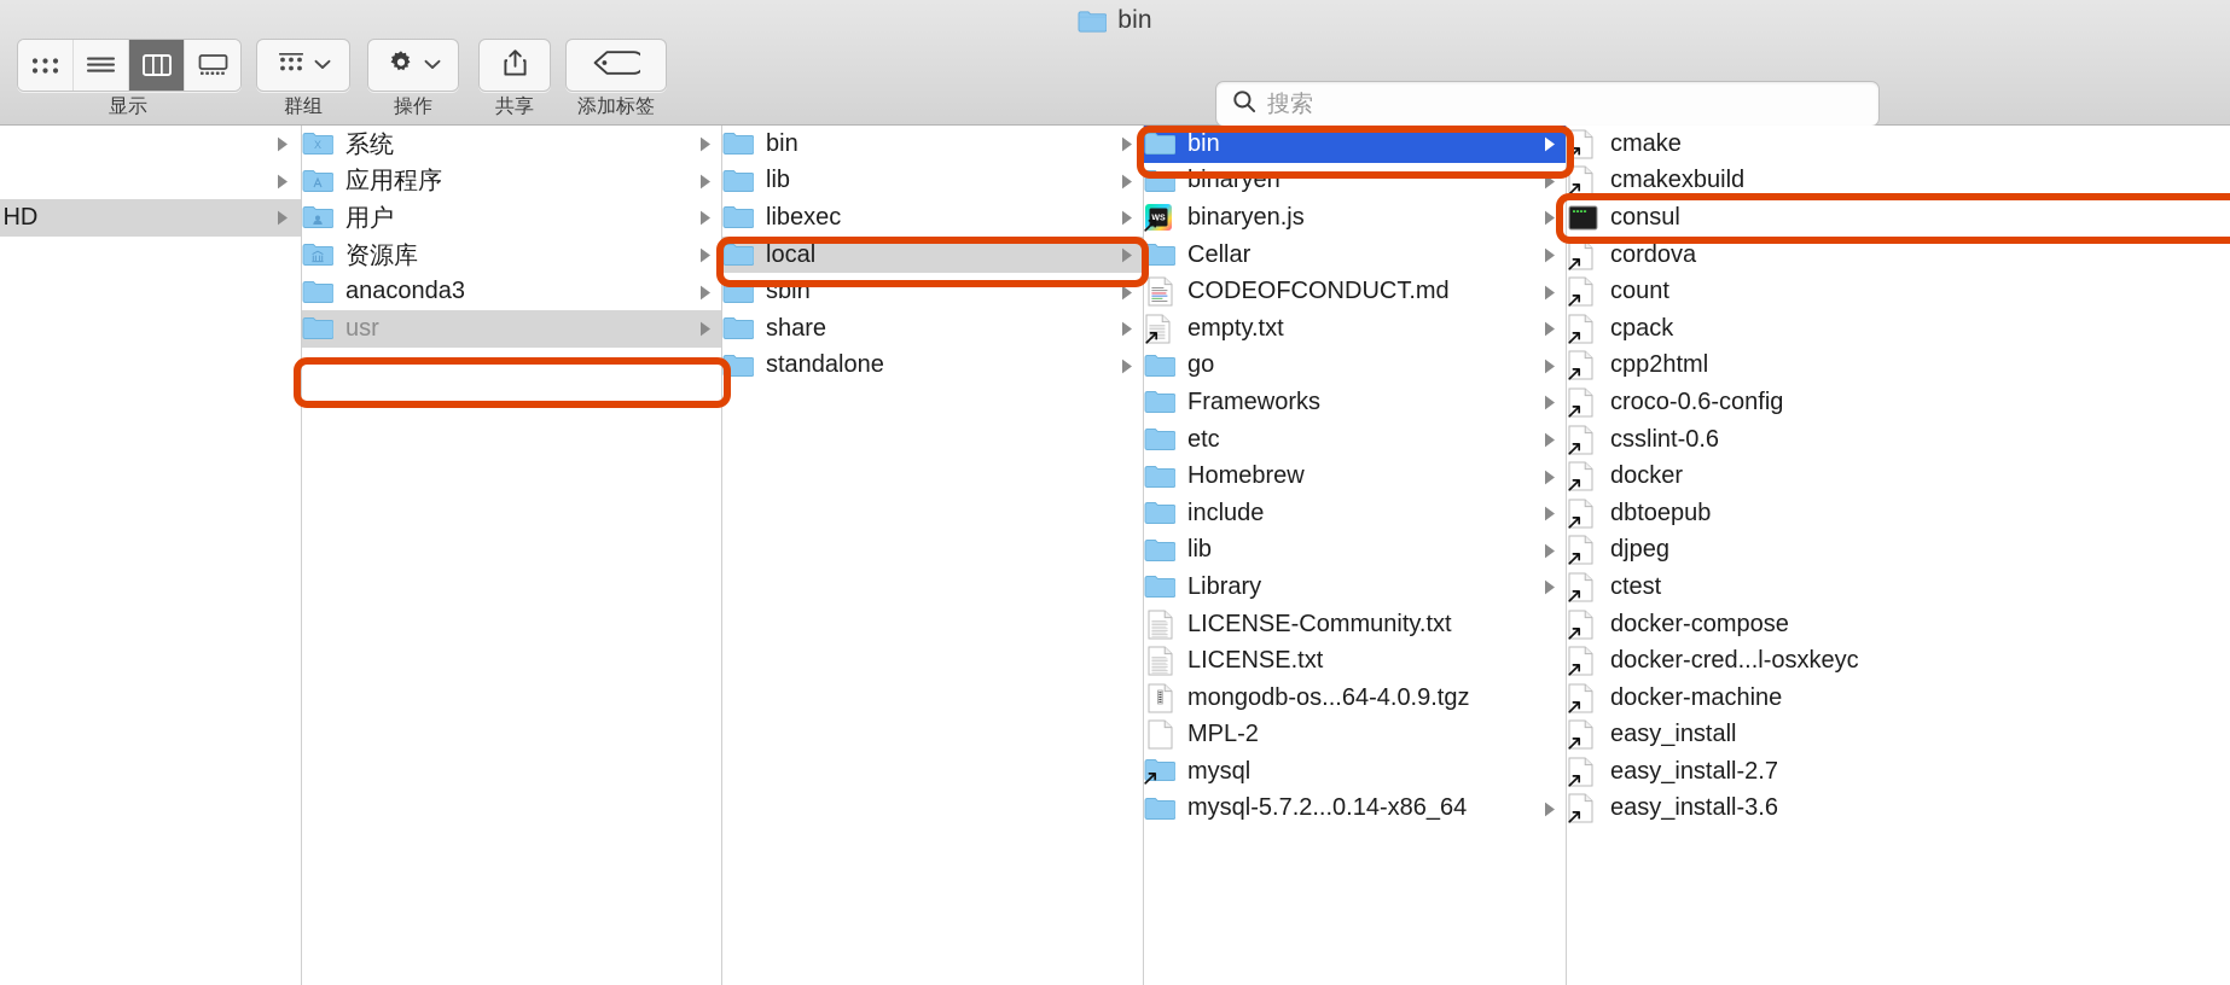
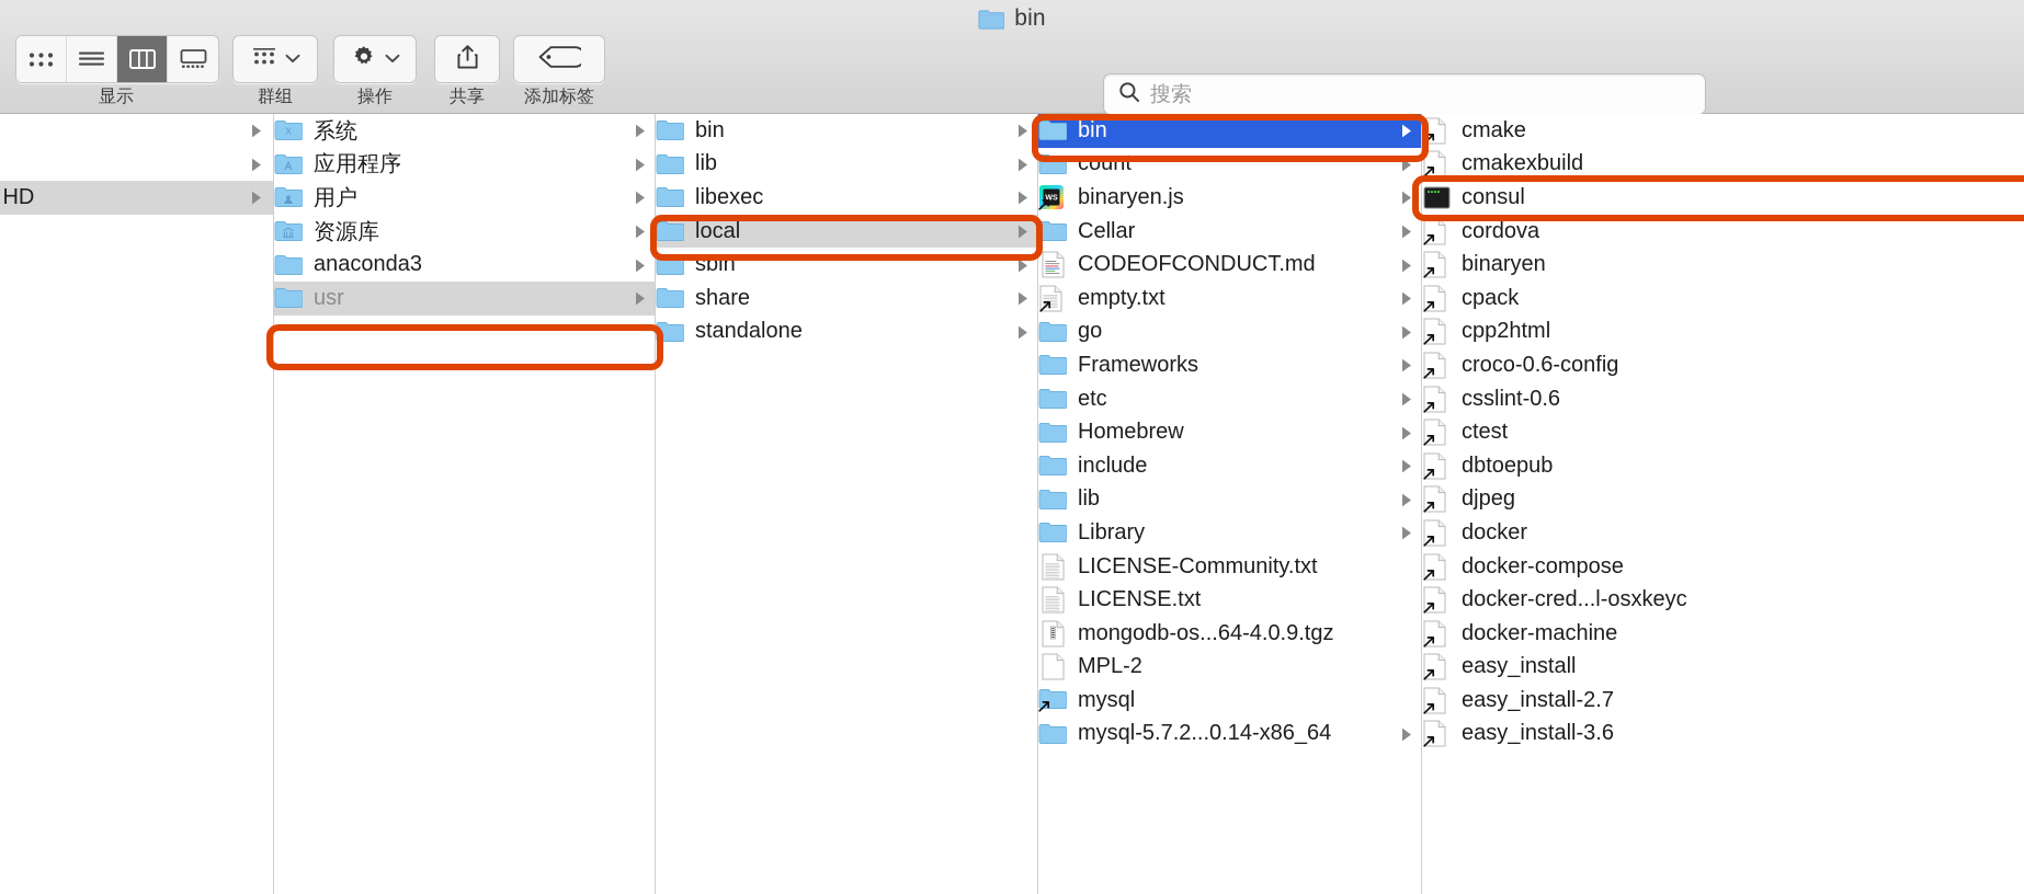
  bin
  显示
  群组
  操作
  共享
  添加标签
  搜索
  X
  系统
  应用程序
  用户
  资源库
  anaconda3
  usr
  bin
  lib
  libexec
  local
  sbin
  share
  standalone
  bin
- binaryen
+ count
  binaryen.js
  Cellar
  CODEOFCONDUCT.md
  empty.txt
  go
  Frameworks
  etc
  Homebrew
  include
  lib
  Library
  LICENSE-Community.txt
  LICENSE.txt
  mongodb-os...64-4.0.9.tgz
  MPL-2
  mysql
  mysql-5.7.2...0.14-x86_64
  cmake
  cmakexbuild
  consul
  cordova
- count
+ binaryen
  cpack
  cpp2html
  croco-0.6-config
  csslint-0.6
- docker
+ ctest
  dbtoepub
  djpeg
- ctest
+ docker
  docker-compose
  docker-cred...l-osxkeyc
  docker-machine
  easy_install
  easy_install-2.7
  easy_install-3.6
